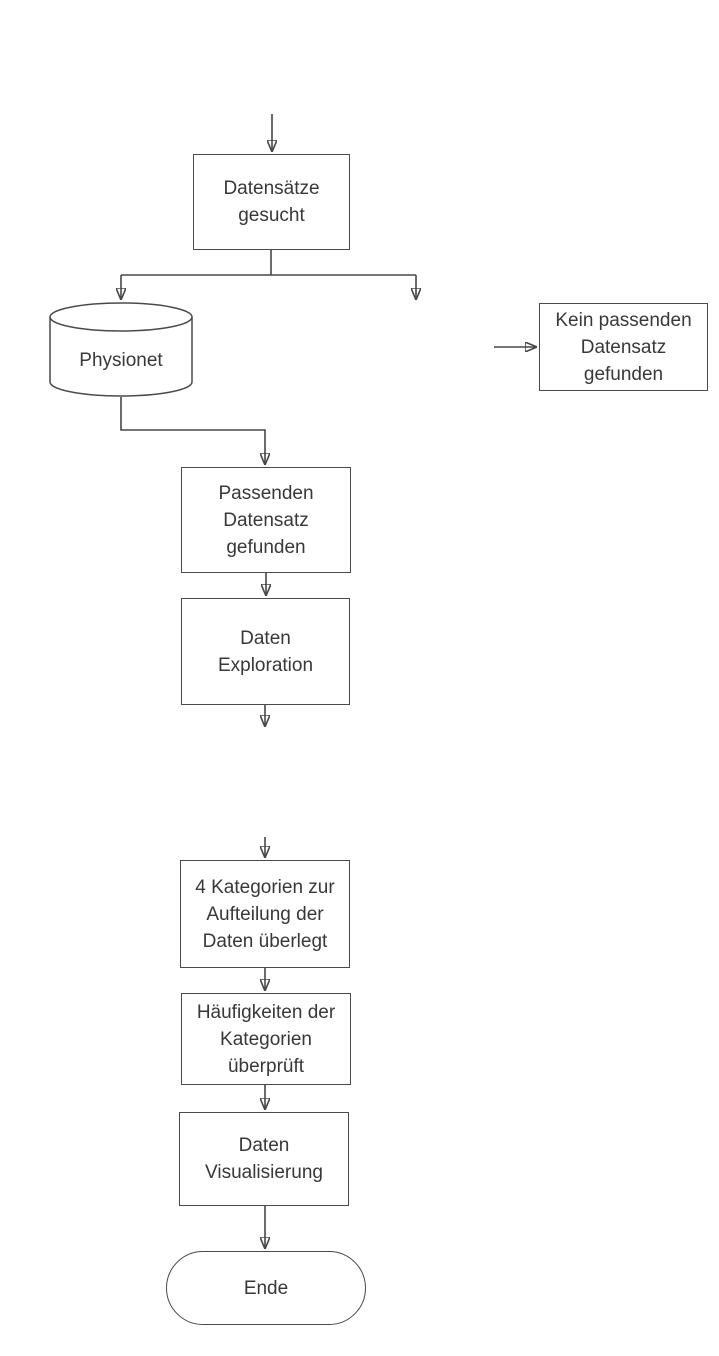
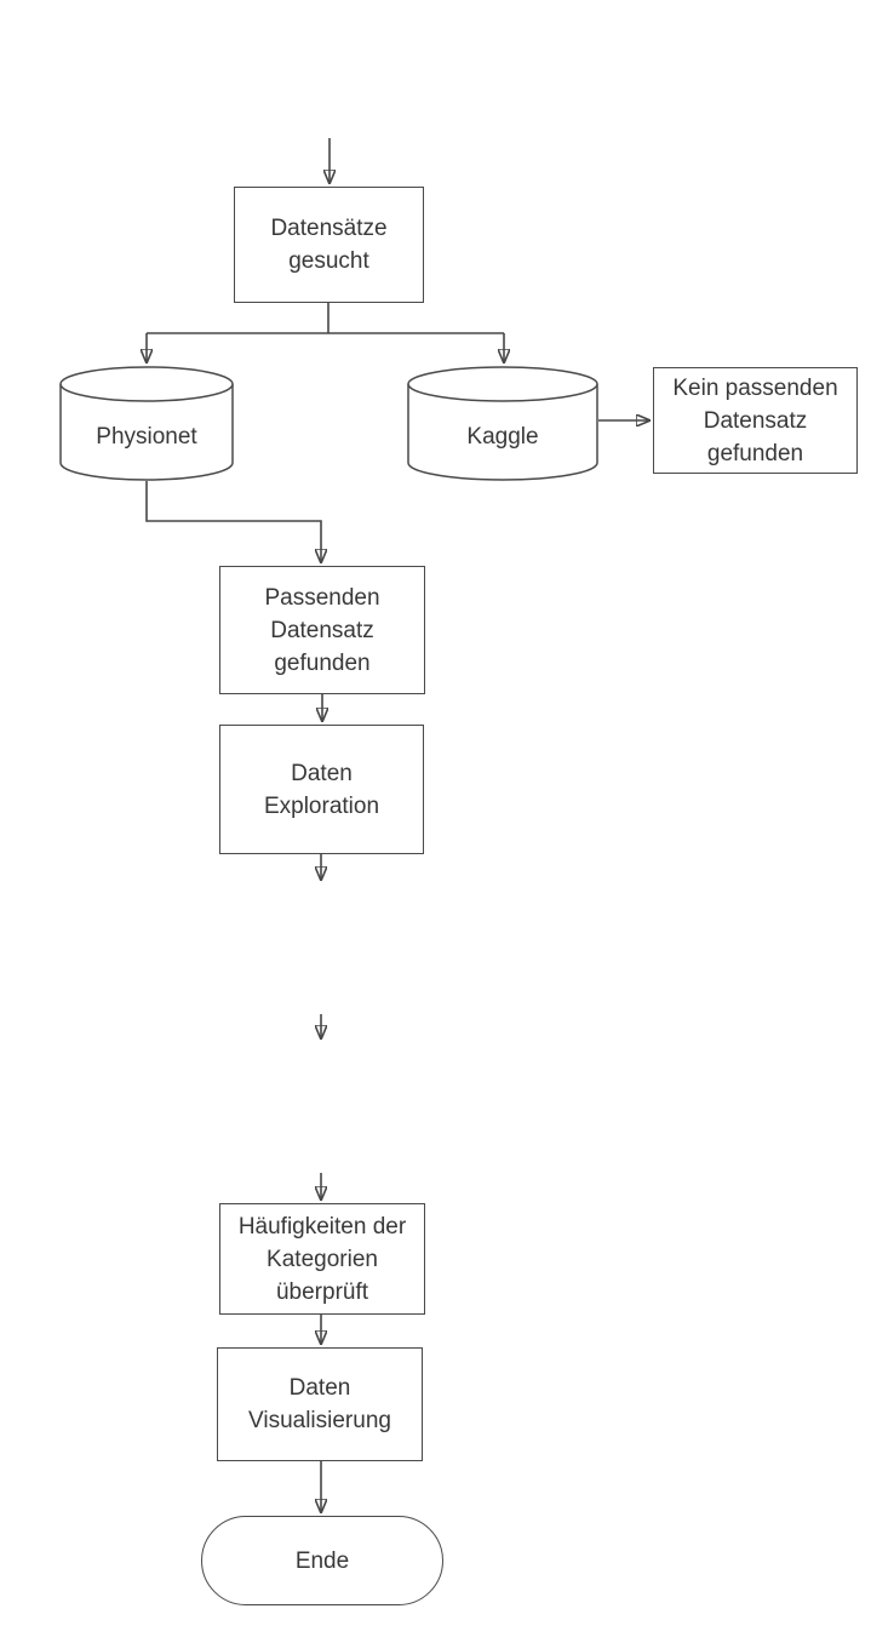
  Datensätze
  gesucht
  Physionet
+ Kaggle
  Kein passenden
  Datensatz
  gefunden
  Passenden
  Datensatz
  gefunden
  Daten
  Exploration
- 4 Kategorien zur
- Aufteilung der
- Daten überlegt
  Häufigkeiten der
  Kategorien
  überprüft
  Daten
  Visualisierung
  Ende
